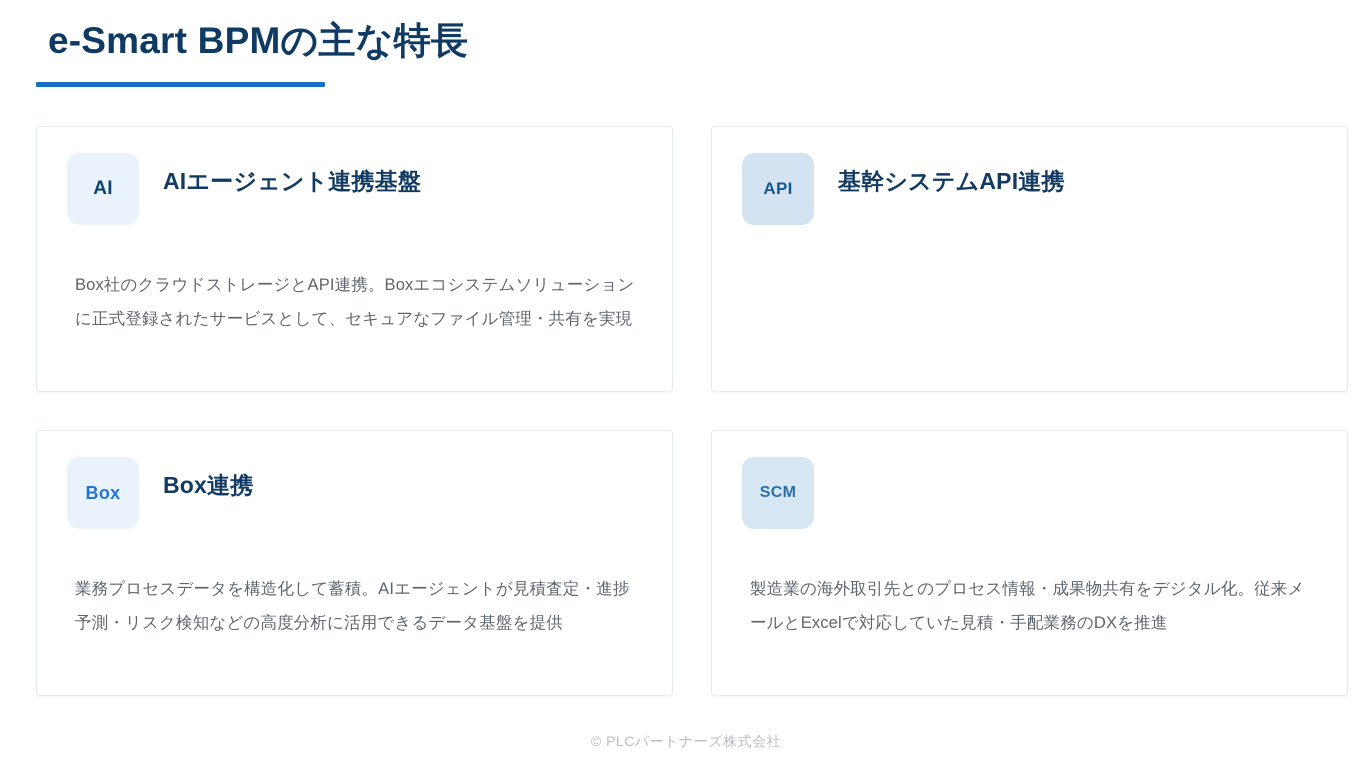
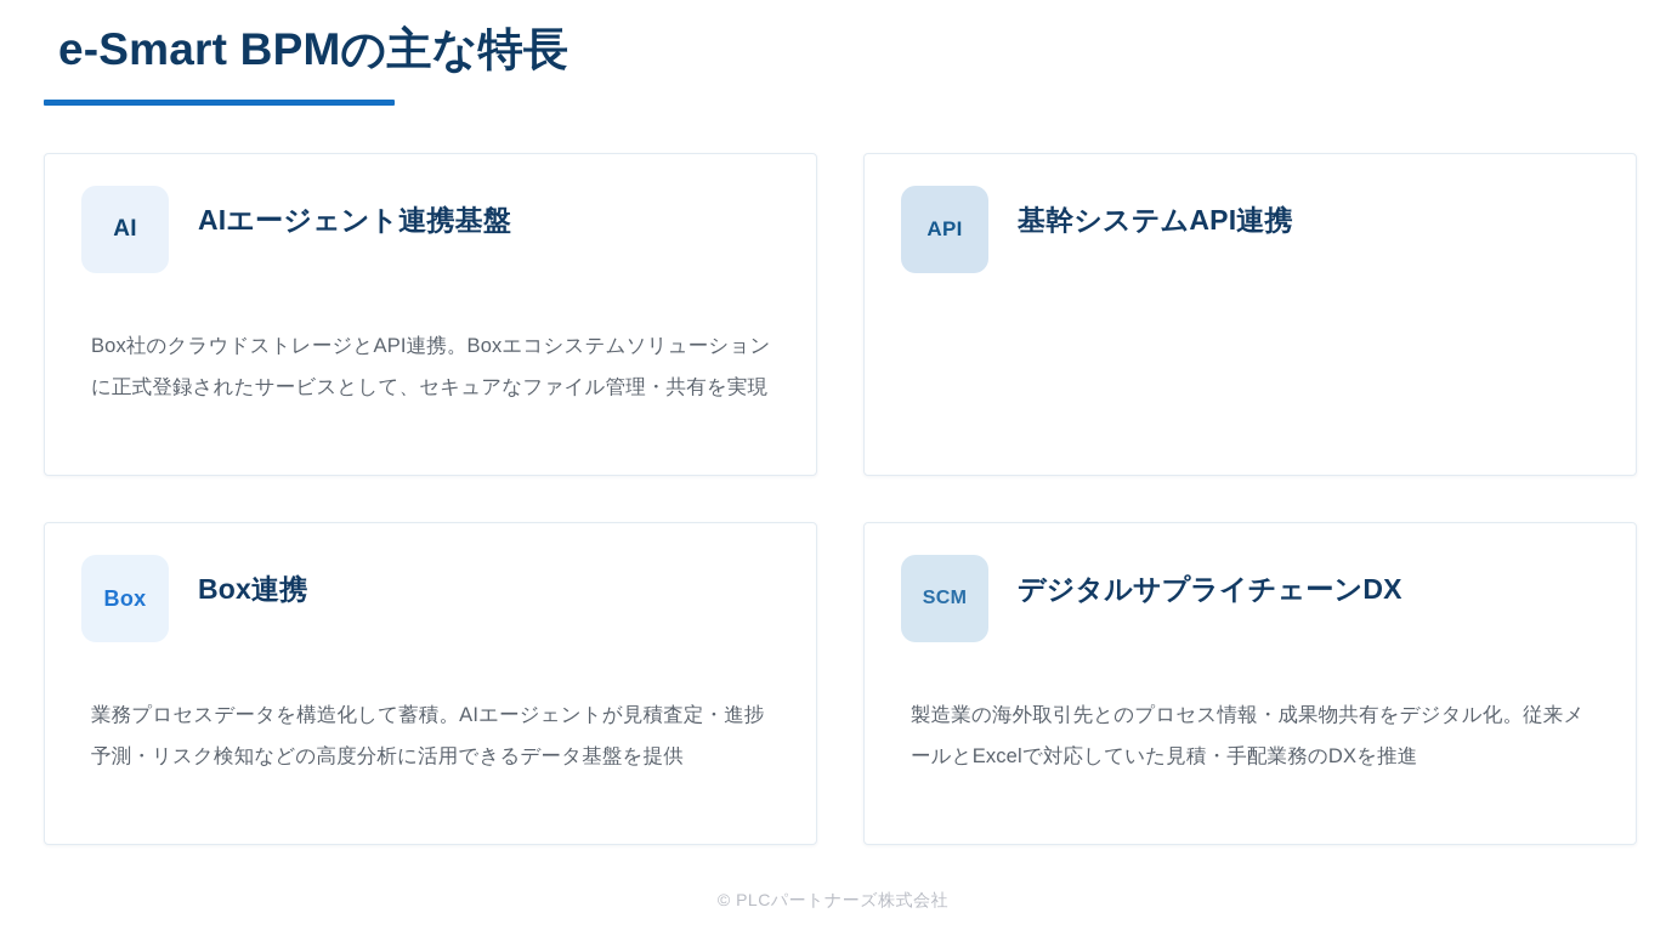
  e-Smart BPMの主な特長
  AI
  AIエージェント連携基盤
  Box社のクラウドストレージとAPI連携。Boxエコシステムソリューションに正式登録されたサービスとして、セキュアなファイル管理・共有を実現
  API
  基幹システムAPI連携
  Box
  Box連携
  業務プロセスデータを構造化して蓄積。AIエージェントが見積査定・進捗予測・リスク検知などの高度分析に活用できるデータ基盤を提供
  SCM
+ デジタルサプライチェーンDX
  製造業の海外取引先とのプロセス情報・成果物共有をデジタル化。従来メールとExcelで対応していた見積・手配業務のDXを推進
  © PLCパートナーズ株式会社
